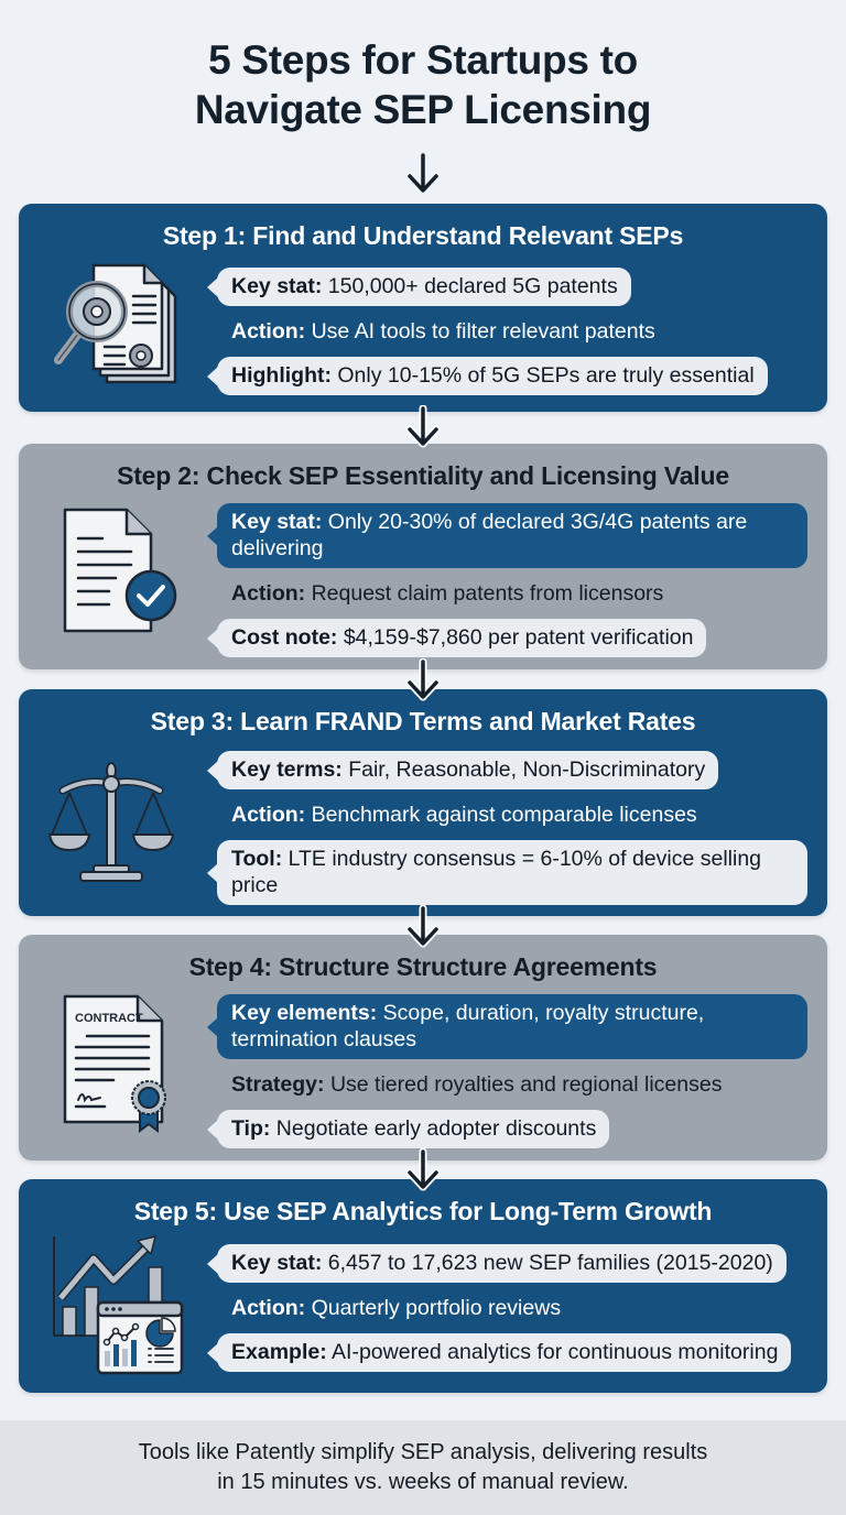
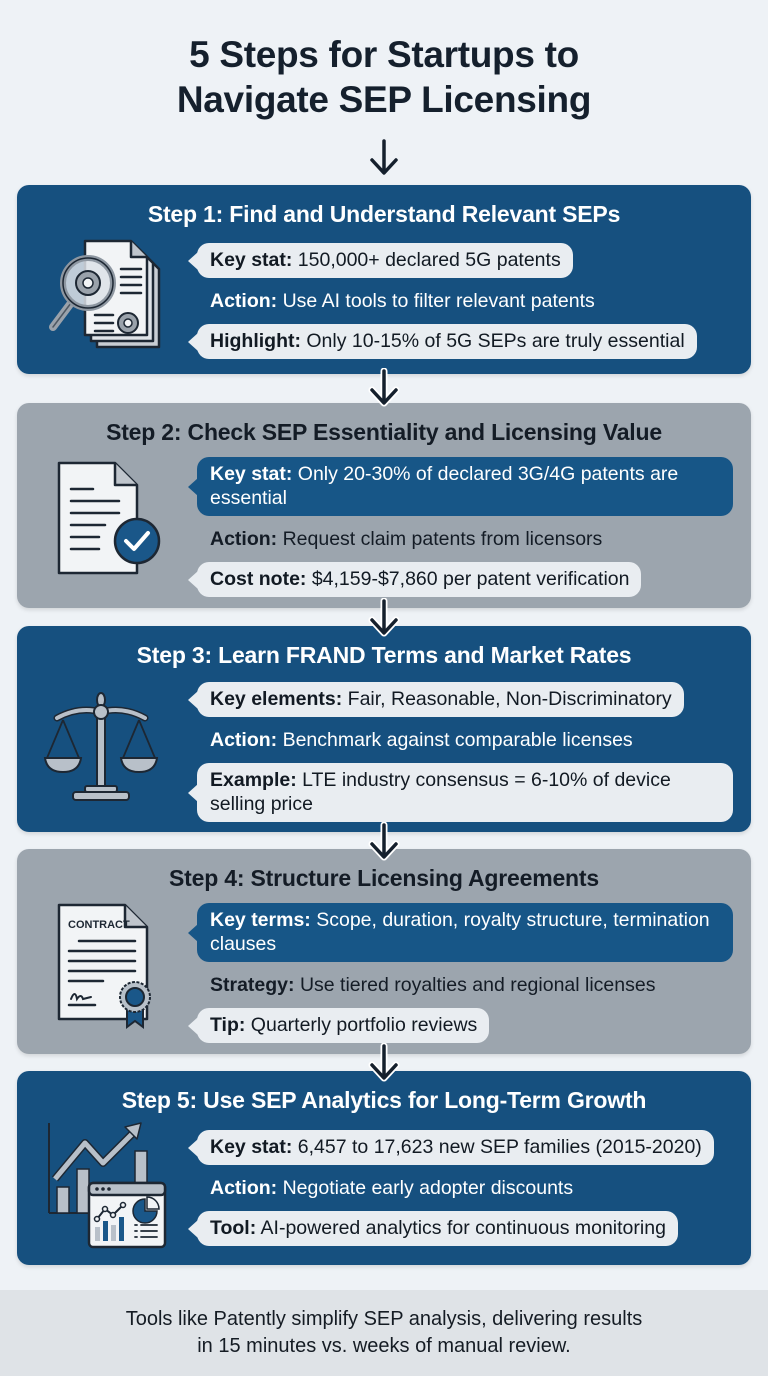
  5 Steps for Startups to
  Navigate SEP Licensing
  Step 1: Find and Understand Relevant SEPs
  Key stat: 150,000+ declared 5G patents
  Action: Use AI tools to filter relevant patents
  Highlight: Only 10-15% of 5G SEPs are truly essential
  Step 2: Check SEP Essentiality and Licensing Value
- Key stat: Only 20-30% of declared 3G/4G patents are delivering
+ Key stat: Only 20-30% of declared 3G/4G patents are essential
  Action: Request claim patents from licensors
  Cost note: $4,159-$7,860 per patent verification
  Step 3: Learn FRAND Terms and Market Rates
- Key terms: Fair, Reasonable, Non-Discriminatory
+ Key elements: Fair, Reasonable, Non-Discriminatory
  Action: Benchmark against comparable licenses
- Tool: LTE industry consensus = 6-10% of device selling price
+ Example: LTE industry consensus = 6-10% of device selling price
- Step 4: Structure Structure Agreements
+ Step 4: Structure Licensing Agreements
  CONTRACT
- Key elements: Scope, duration, royalty structure, termination clauses
+ Key terms: Scope, duration, royalty structure, termination clauses
  Strategy: Use tiered royalties and regional licenses
- Tip: Negotiate early adopter discounts
+ Tip: Quarterly portfolio reviews
  Step 5: Use SEP Analytics for Long-Term Growth
  Key stat: 6,457 to 17,623 new SEP families (2015-2020)
- Action: Quarterly portfolio reviews
+ Action: Negotiate early adopter discounts
- Example: AI-powered analytics for continuous monitoring
+ Tool: AI-powered analytics for continuous monitoring
  Tools like Patently simplify SEP analysis, delivering results
  in 15 minutes vs. weeks of manual review.
